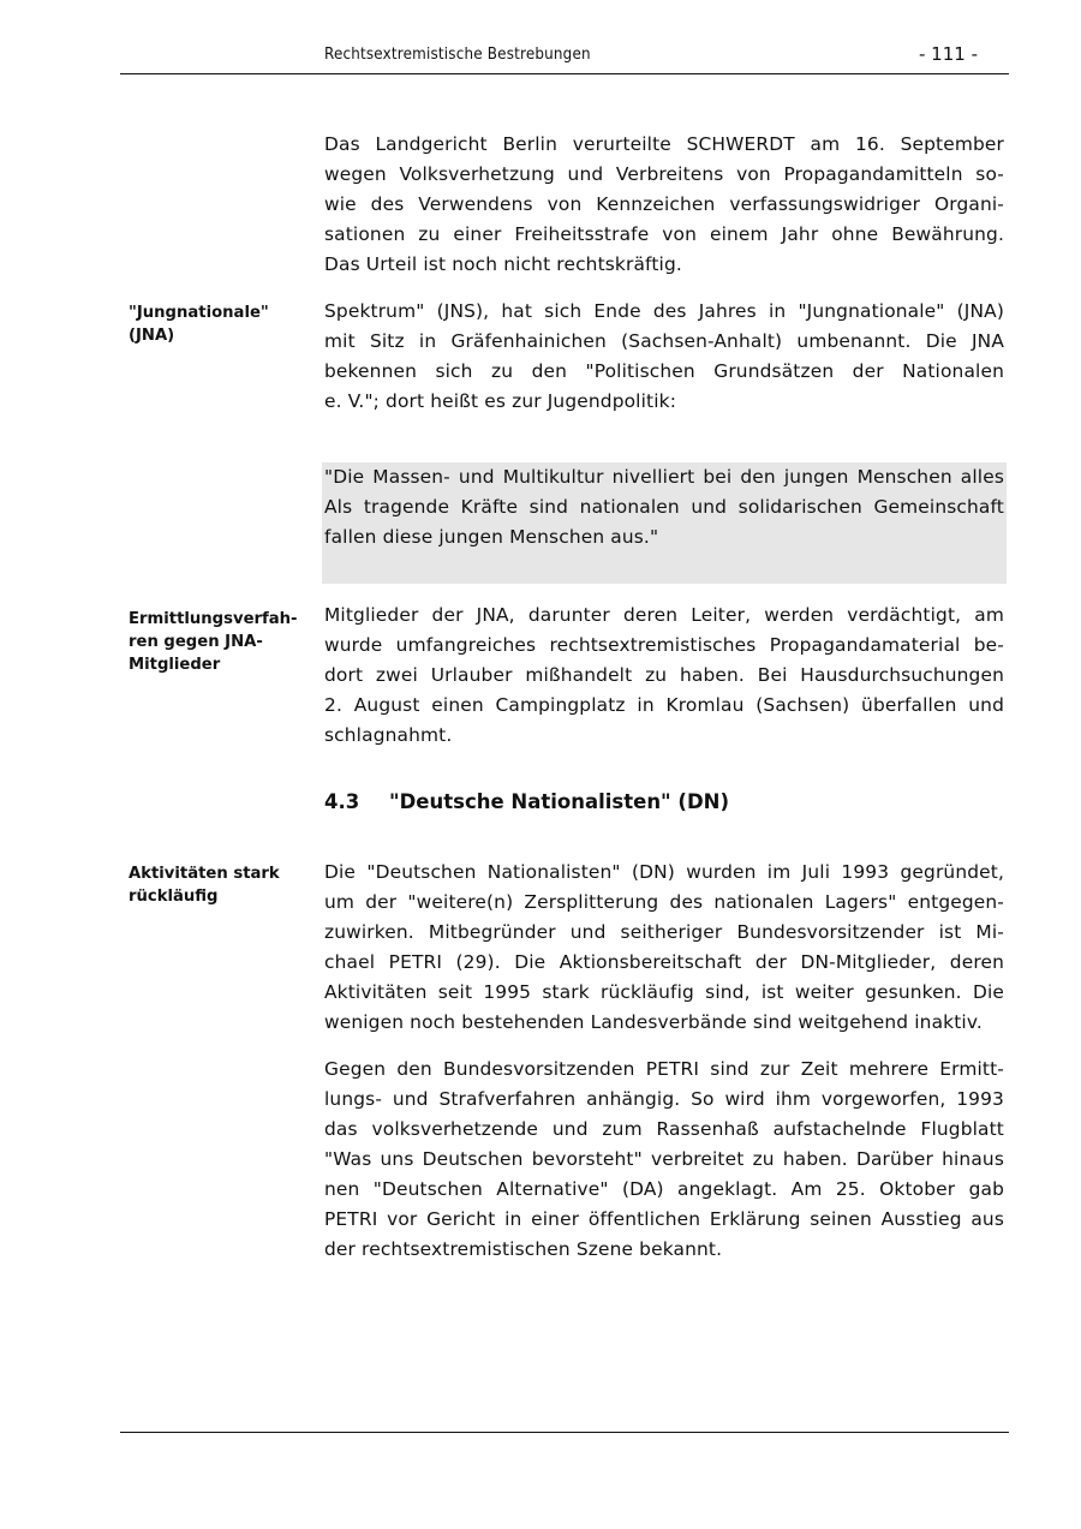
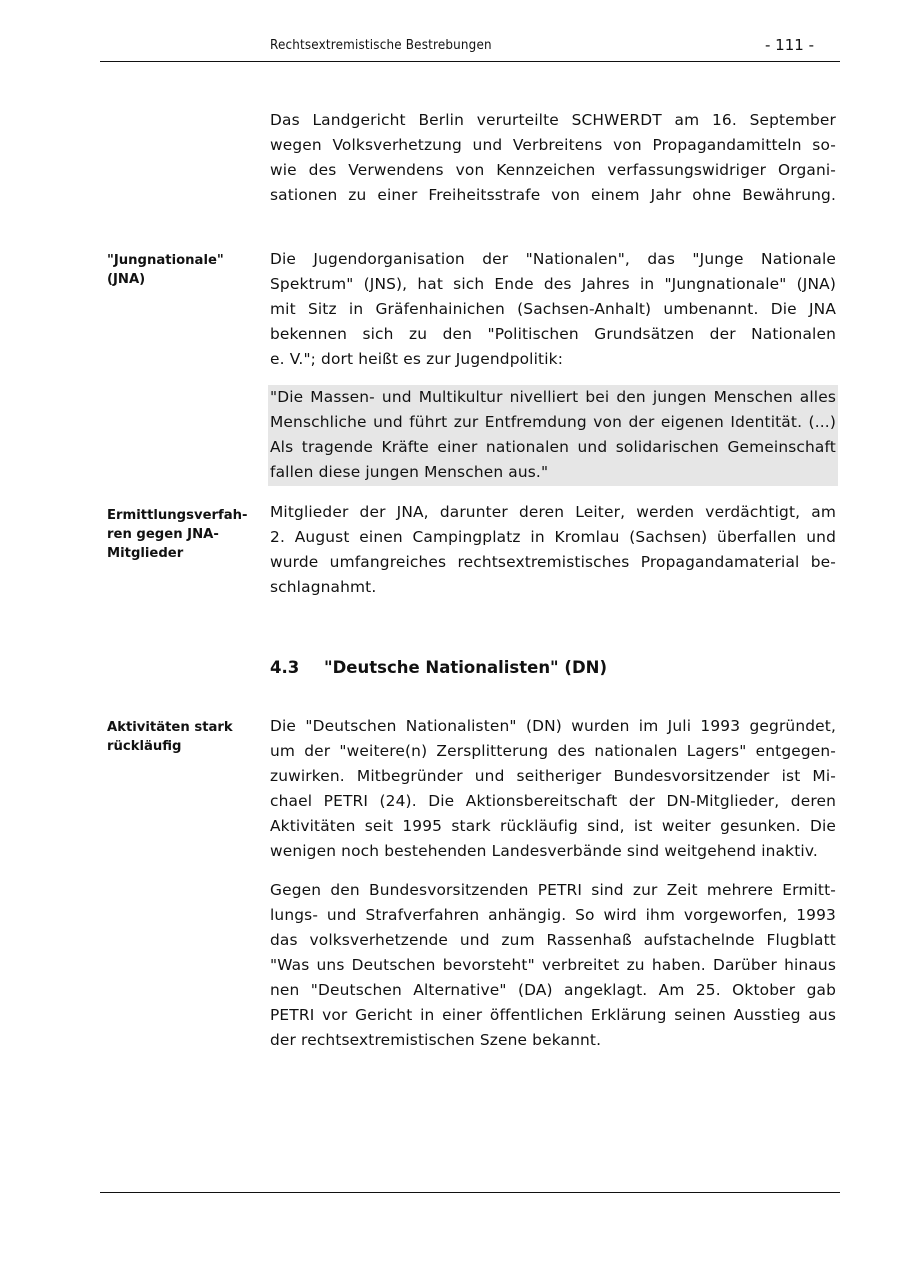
  Rechtsextremistische Bestrebungen
  - 111 -
  Das Landgericht Berlin verurteilte SCHWERDT am 16. September
  wegen Volksverhetzung und Verbreitens von Propagandamitteln so-
  wie des Verwendens von Kennzeichen verfassungswidriger Organi-
  sationen zu einer Freiheitsstrafe von einem Jahr ohne Bewährung.
- Das Urteil ist noch nicht rechtskräftig.
  "Jungnationale"
  (JNA)
+ Die Jugendorganisation der "Nationalen", das "Junge Nationale
  Spektrum" (JNS), hat sich Ende des Jahres in "Jungnationale" (JNA)
  mit Sitz in Gräfenhainichen (Sachsen-Anhalt) umbenannt. Die JNA
  bekennen sich zu den "Politischen Grundsätzen der Nationalen
  e. V."; dort heißt es zur Jugendpolitik:
  "Die Massen- und Multikultur nivelliert bei den jungen Menschen alles
+ Menschliche und führt zur Entfremdung von der eigenen Identität. (...)
- Als tragende Kräfte sind nationalen und solidarischen Gemeinschaft
+ Als tragende Kräfte einer nationalen und solidarischen Gemeinschaft
  fallen diese jungen Menschen aus."
  Ermittlungsverfah-
  ren gegen JNA-
  Mitglieder
  Mitglieder der JNA, darunter deren Leiter, werden verdächtigt, am
- wurde umfangreiches rechtsextremistisches Propagandamaterial be-
+ 2. August einen Campingplatz in Kromlau (Sachsen) überfallen und
- dort zwei Urlauber mißhandelt zu haben. Bei Hausdurchsuchungen
- 2. August einen Campingplatz in Kromlau (Sachsen) überfallen und
+ wurde umfangreiches rechtsextremistisches Propagandamaterial be-
  schlagnahmt.
  4.3 "Deutsche Nationalisten" (DN)
  Aktivitäten stark
  rückläufig
  Die "Deutschen Nationalisten" (DN) wurden im Juli 1993 gegründet,
  um der "weitere(n) Zersplitterung des nationalen Lagers" entgegen-
  zuwirken. Mitbegründer und seitheriger Bundesvorsitzender ist Mi-
- chael PETRI (29). Die Aktionsbereitschaft der DN-Mitglieder, deren
+ chael PETRI (24). Die Aktionsbereitschaft der DN-Mitglieder, deren
  Aktivitäten seit 1995 stark rückläufig sind, ist weiter gesunken. Die
  wenigen noch bestehenden Landesverbände sind weitgehend inaktiv.
  Gegen den Bundesvorsitzenden PETRI sind zur Zeit mehrere Ermitt-
  lungs- und Strafverfahren anhängig. So wird ihm vorgeworfen, 1993
  das volksverhetzende und zum Rassenhaß aufstachelnde Flugblatt
  "Was uns Deutschen bevorsteht" verbreitet zu haben. Darüber hinaus
  nen "Deutschen Alternative" (DA) angeklagt. Am 25. Oktober gab
  PETRI vor Gericht in einer öffentlichen Erklärung seinen Ausstieg aus
  der rechtsextremistischen Szene bekannt.
